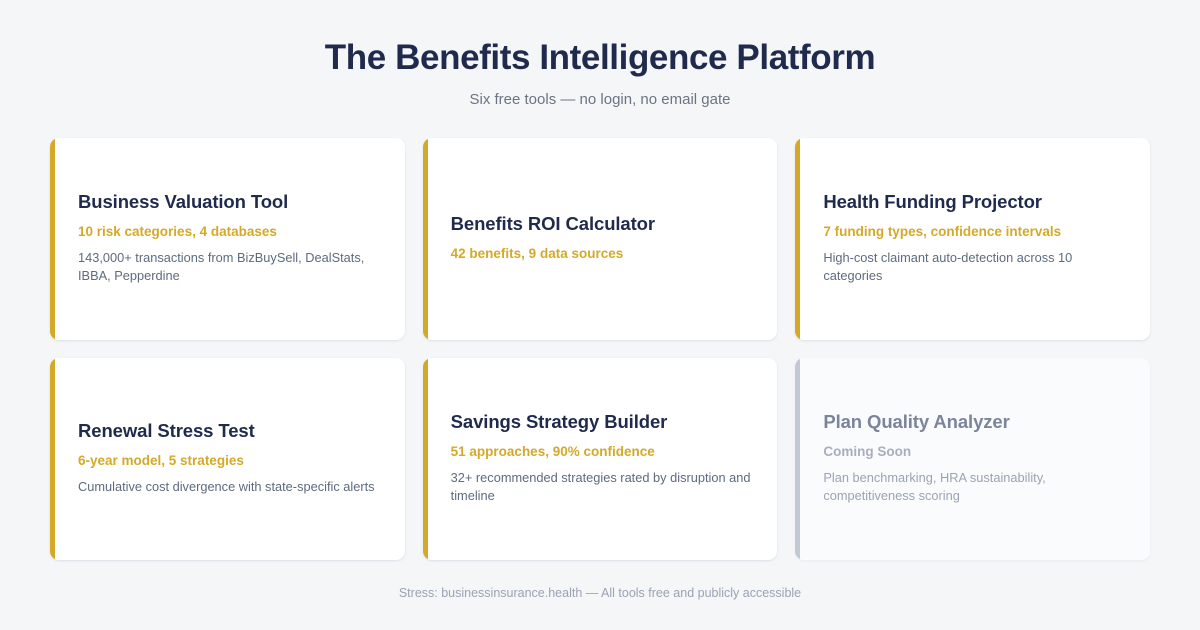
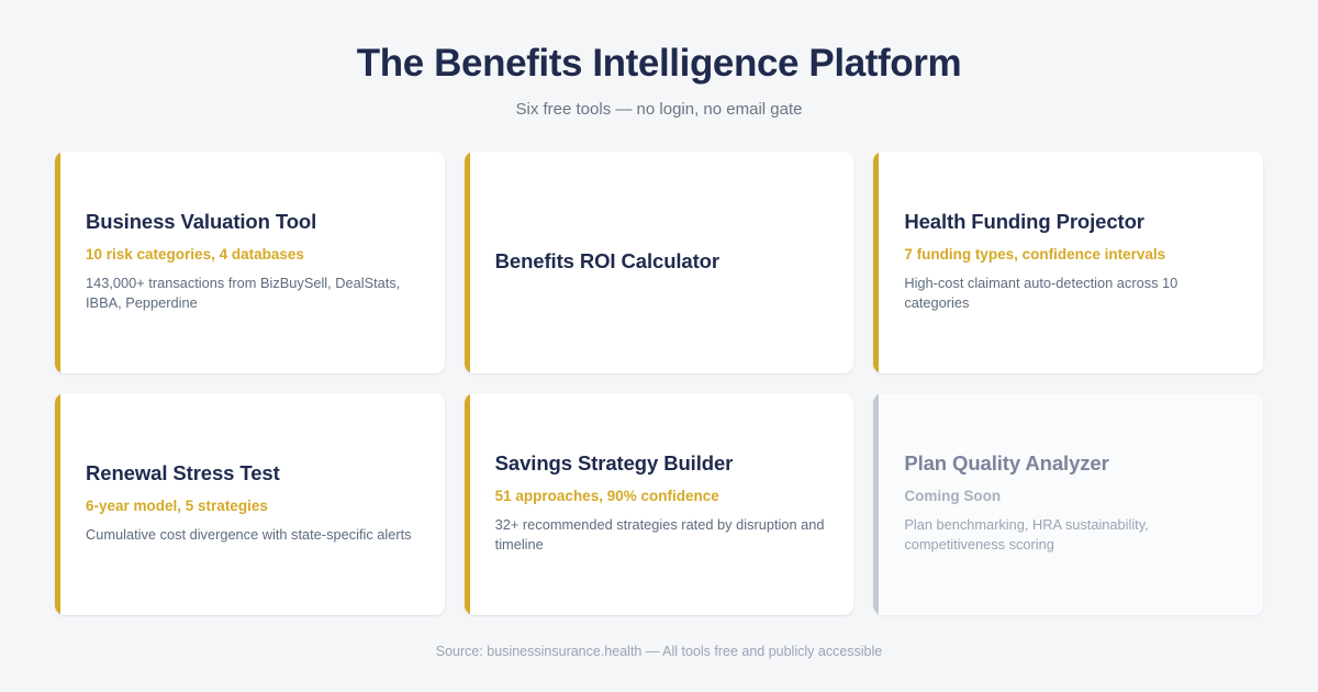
  The Benefits Intelligence Platform
  Six free tools — no login, no email gate
  Business Valuation Tool
  10 risk categories, 4 databases
  143,000+ transactions from BizBuySell, DealStats, IBBA, Pepperdine
  Benefits ROI Calculator
- 42 benefits, 9 data sources
  Health Funding Projector
  7 funding types, confidence intervals
  High-cost claimant auto-detection across 10 categories
  Renewal Stress Test
  6-year model, 5 strategies
  Cumulative cost divergence with state-specific alerts
  Savings Strategy Builder
  51 approaches, 90% confidence
  32+ recommended strategies rated by disruption and timeline
  Plan Quality Analyzer
  Coming Soon
  Plan benchmarking, HRA sustainability, competitiveness scoring
- Stress: businessinsurance.health — All tools free and publicly accessible
+ Source: businessinsurance.health — All tools free and publicly accessible
